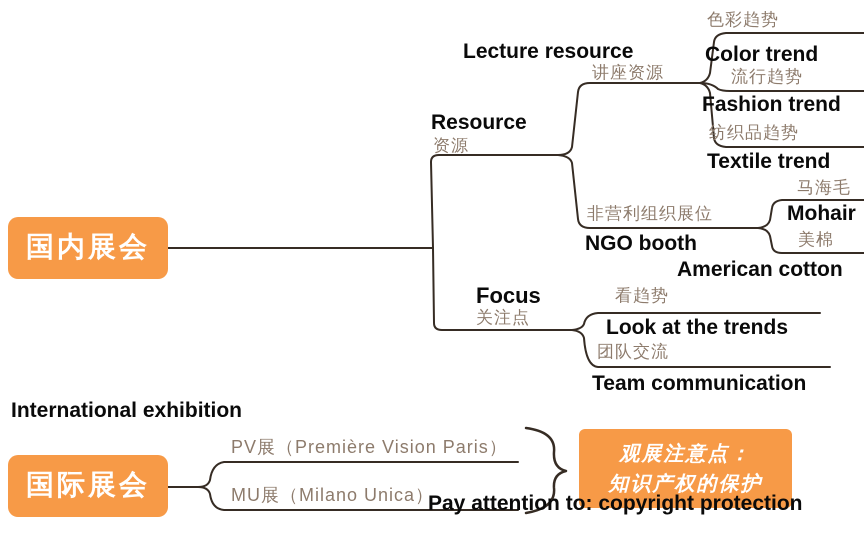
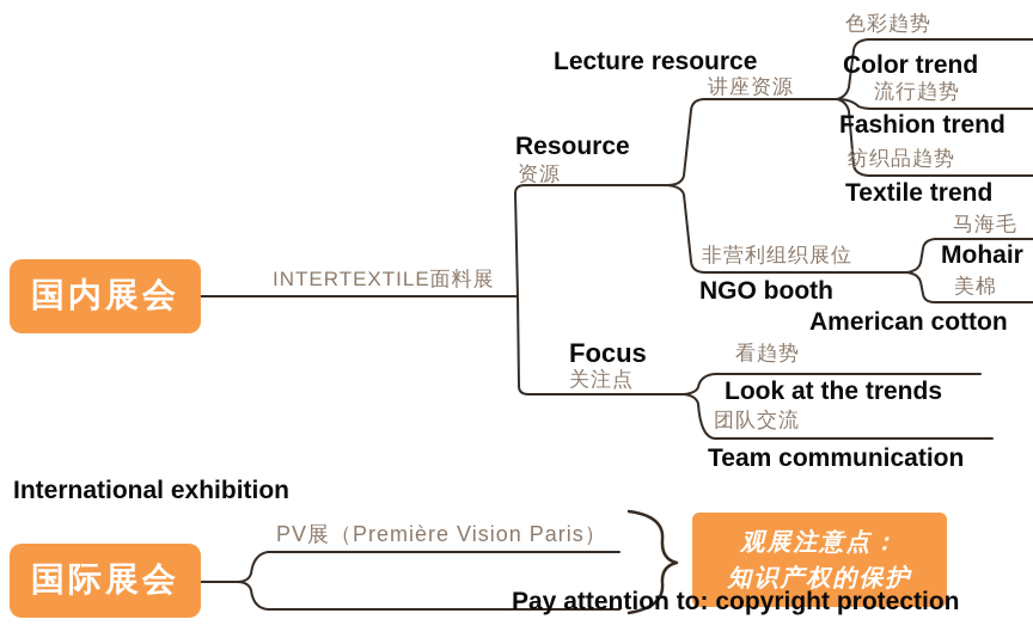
  国内展会
  国际展会
  观展注意点：
  知识产权的保护
  色彩趋势
  讲座资源
  流行趋势
  纺织品趋势
  资源
  马海毛
  非营利组织展位
+ INTERTEXTILE面料展
  美棉
  看趋势
  关注点
  团队交流
  PV展（Première Vision Paris）
- MU展（Milano Unica）
  Lecture resource
  Color trend
  Fashion trend
  Resource
  Textile trend
  Mohair
  NGO booth
  American cotton
  Focus
  Look at the trends
  Team communication
  International exhibition
  Pay attention to: copyright protection
